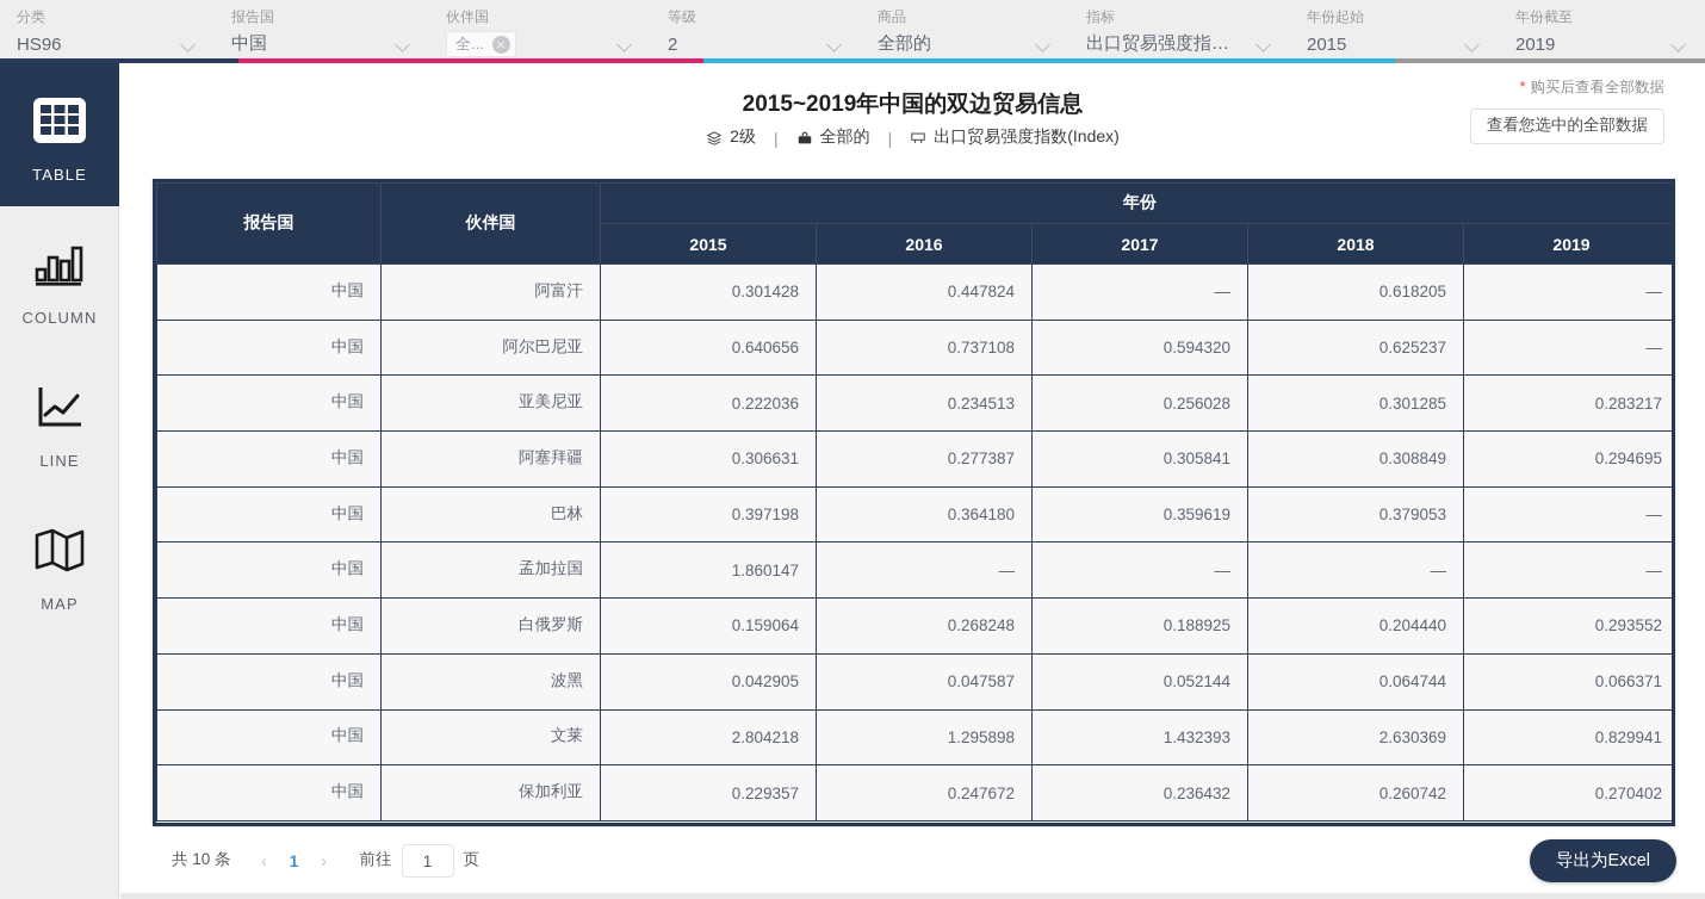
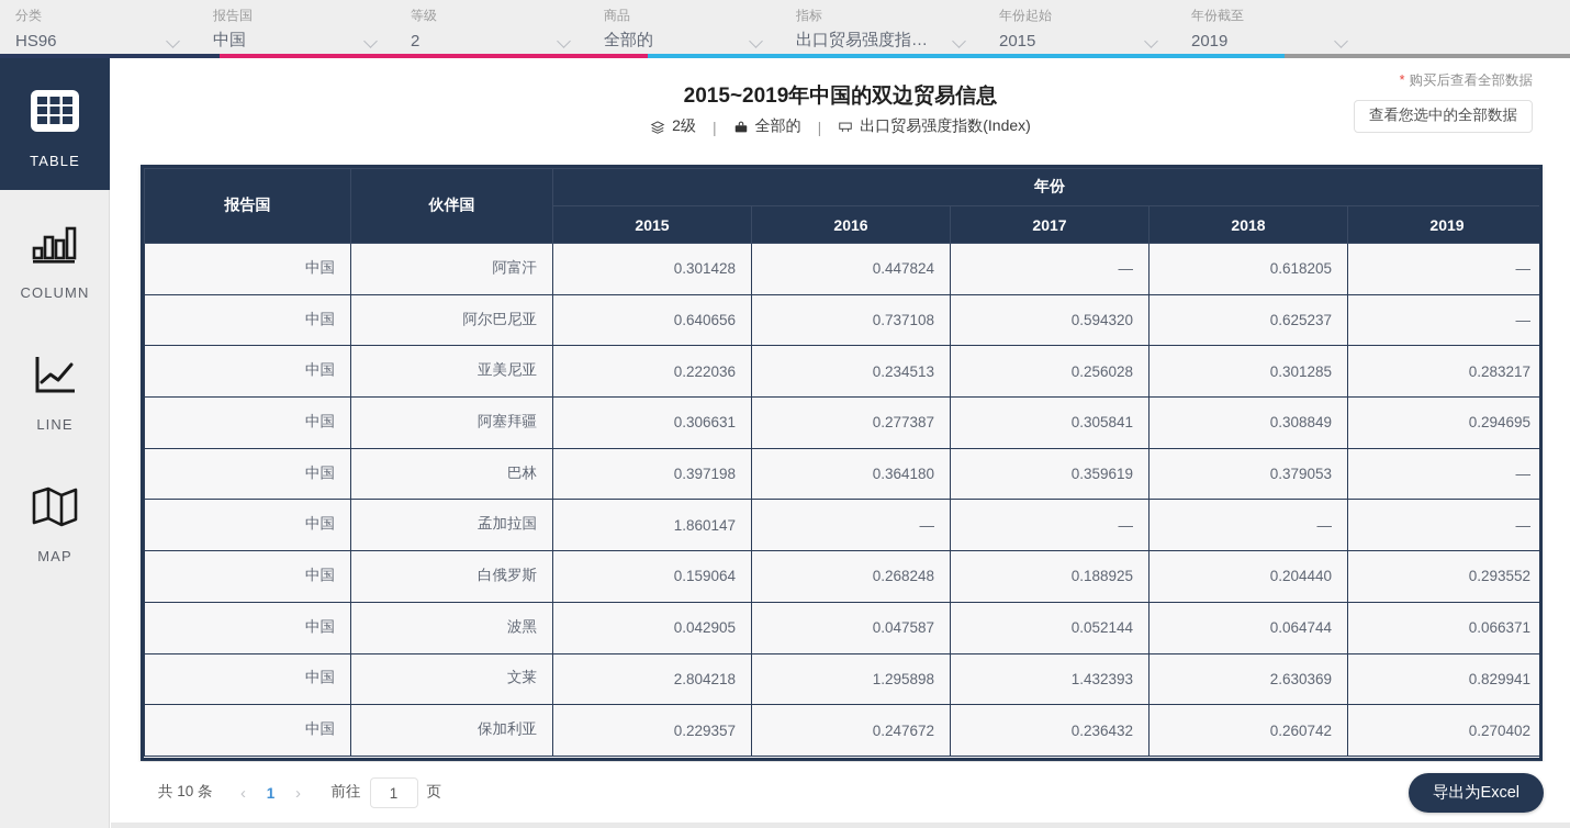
  分类
  HS96
  报告国
  中国
- 伙伴国
- 全...
  等级
  2
  商品
  全部的
  指标
  出口贸易强度指数(I
  年份起始
  2015
  年份截至
  2019
  TABLE
  COLUMN
  LINE
  MAP
  2015~2019年中国的双边贸易信息
  2级
  |
  全部的
  |
  出口贸易强度指数(Index)
  * 购买后查看全部数据
  查看您选中的全部数据
  报告国	伙伴国	年份
  2015	2016	2017	2018	2019
  中国	阿富汗	0.301428	0.447824	—	0.618205	—
  中国	阿尔巴尼亚	0.640656	0.737108	0.594320	0.625237	—
  中国	亚美尼亚	0.222036	0.234513	0.256028	0.301285	0.283217
  中国	阿塞拜疆	0.306631	0.277387	0.305841	0.308849	0.294695
  中国	巴林	0.397198	0.364180	0.359619	0.379053	—
  中国	孟加拉国	1.860147	—	—	—	—
  中国	白俄罗斯	0.159064	0.268248	0.188925	0.204440	0.293552
  中国	波黑	0.042905	0.047587	0.052144	0.064744	0.066371
  中国	文莱	2.804218	1.295898	1.432393	2.630369	0.829941
  中国	保加利亚	0.229357	0.247672	0.236432	0.260742	0.270402
  共 10 条
  ‹
  1
  ›
  前往
  1
  页
  导出为Excel
